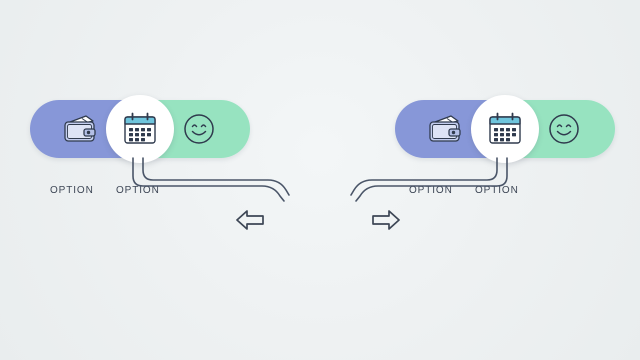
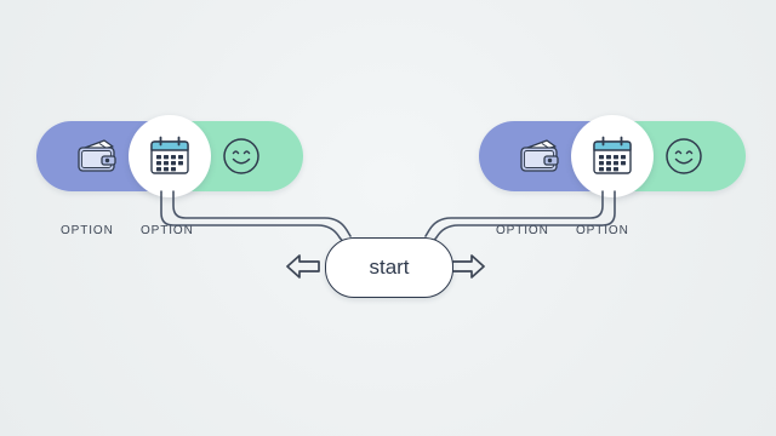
  OPTION
  OPTION
  OPTION
  OPTION
+ start
